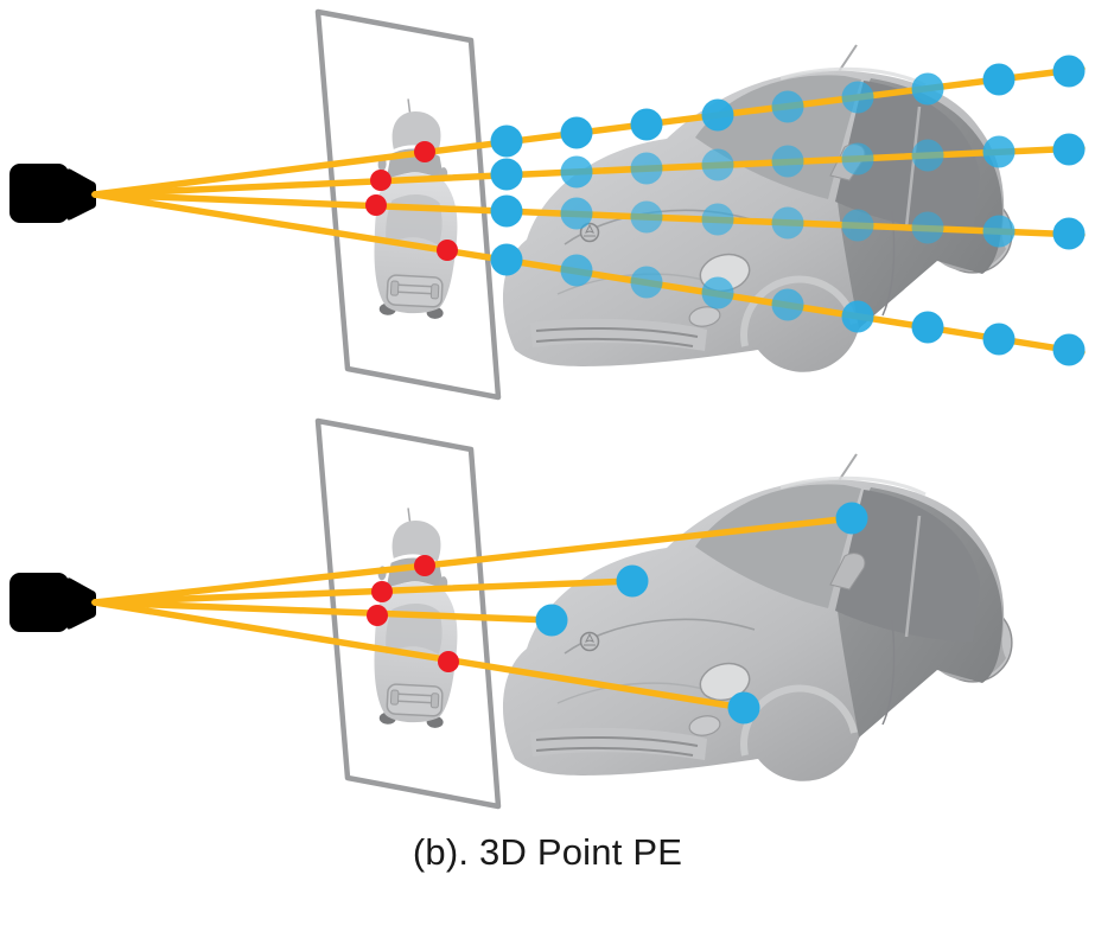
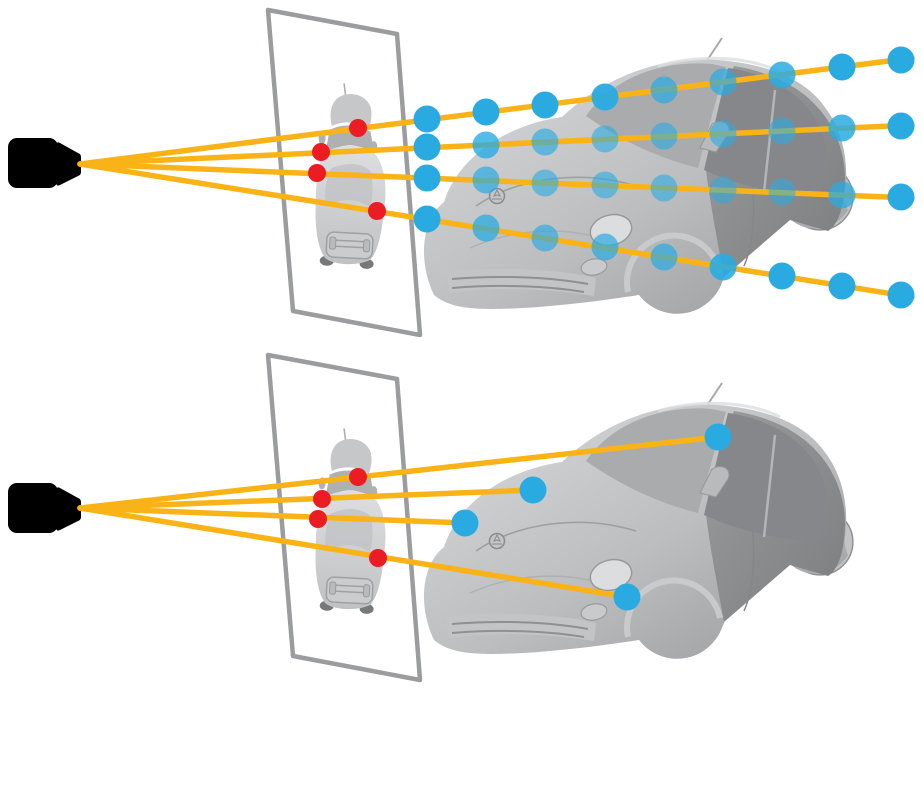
- (b). 3D Point PE
